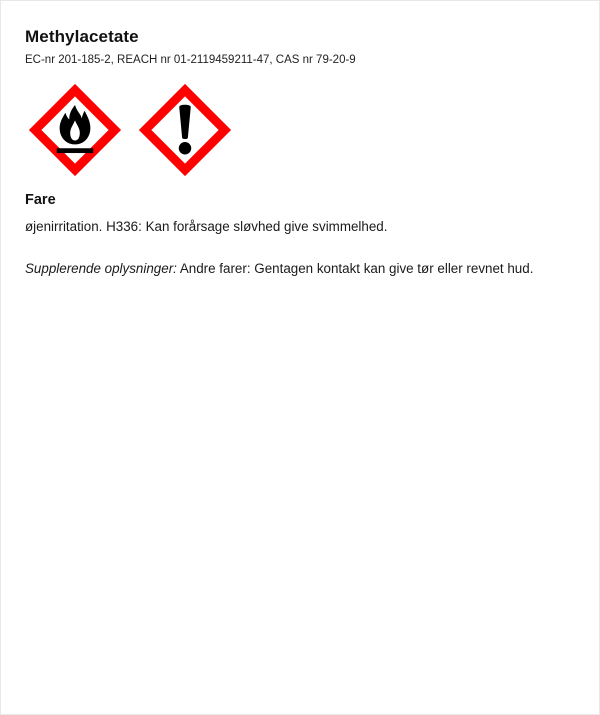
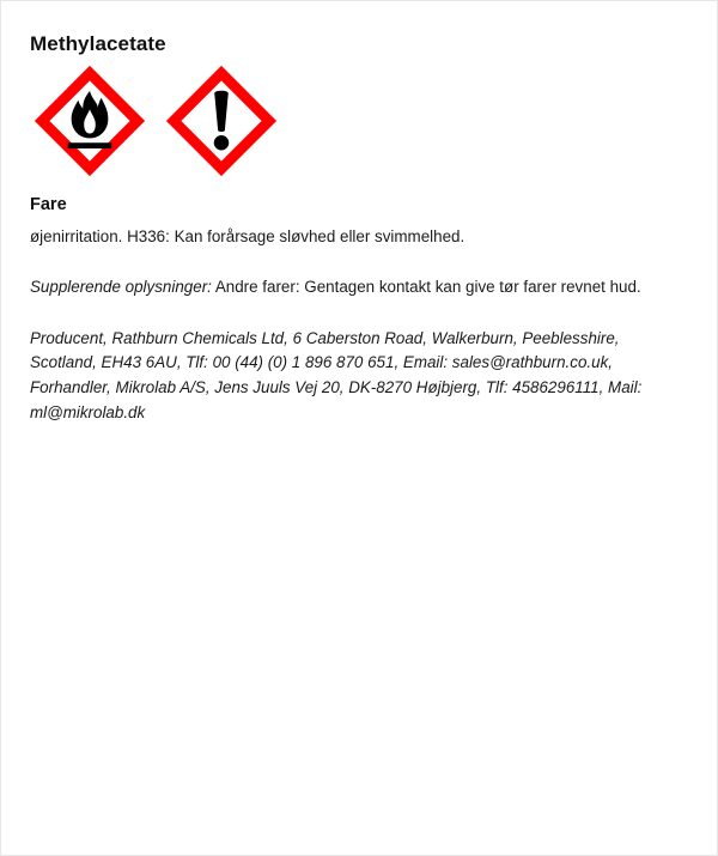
  Methylacetate
- EC-nr 201-185-2, REACH nr 01-2119459211-47, CAS nr 79-20-9
  Fare
- øjenirritation. H336: Kan forårsage sløvhed give svimmelhed.
+ øjenirritation. H336: Kan forårsage sløvhed eller svimmelhed.
- Supplerende oplysninger: Andre farer: Gentagen kontakt kan give tør eller revnet hud.
+ Supplerende oplysninger: Andre farer: Gentagen kontakt kan give tør farer revnet hud.
+ Producent, Rathburn Chemicals Ltd, 6 Caberston Road, Walkerburn, Peeblesshire, Scotland, EH43 6AU, Tlf: 00 (44) (0) 1 896 870 651, Email: sales@rathburn.co.uk, Forhandler, Mikrolab A/S, Jens Juuls Vej 20, DK-8270 Højbjerg, Tlf: 4586296111, Mail: ml@mikrolab.dk
